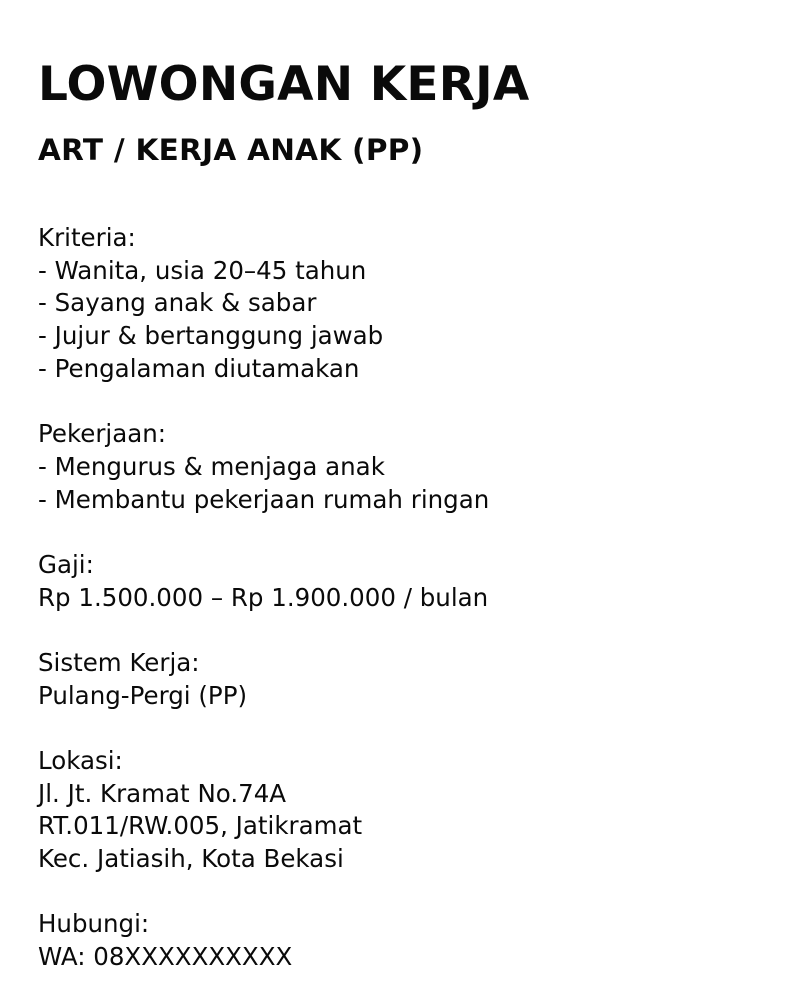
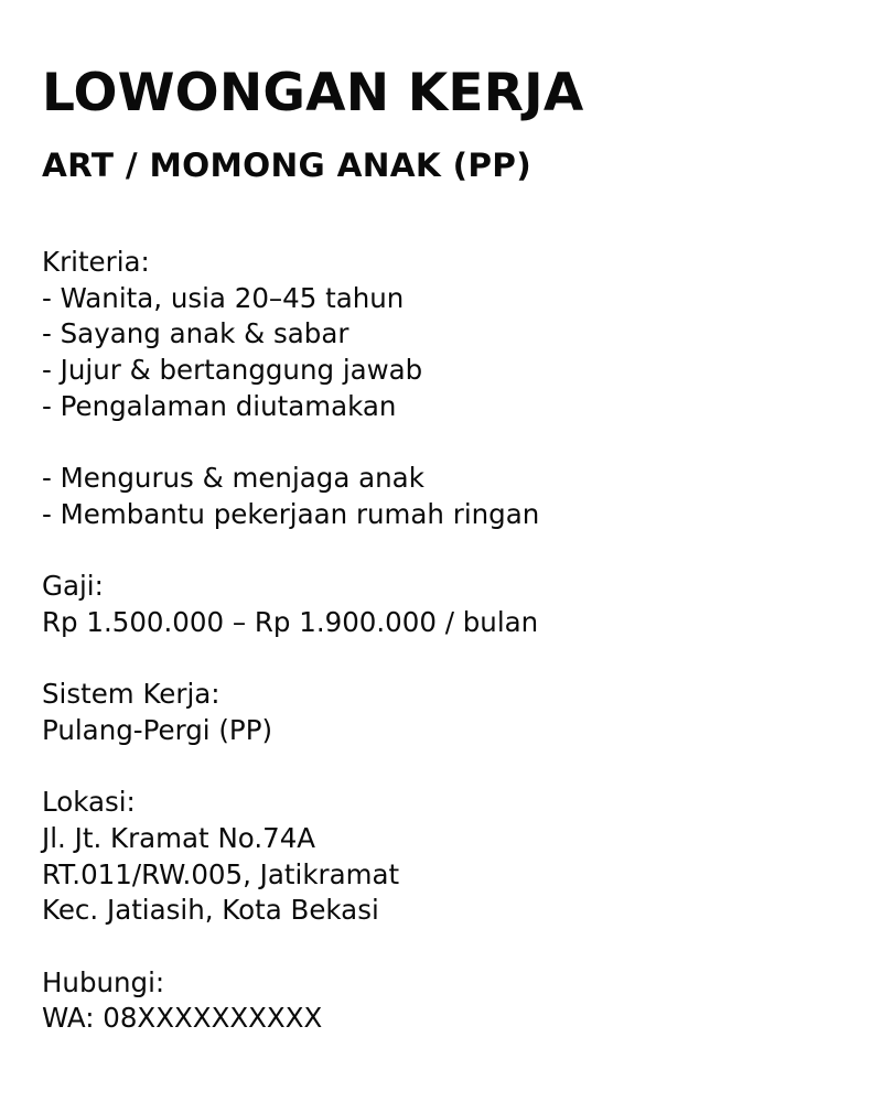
  LOWONGAN KERJA
- ART / KERJA ANAK (PP)
+ ART / MOMONG ANAK (PP)
  Kriteria:
  - Wanita, usia 20–45 tahun
  - Sayang anak & sabar
  - Jujur & bertanggung jawab
  - Pengalaman diutamakan
- Pekerjaan:
  - Mengurus & menjaga anak
  - Membantu pekerjaan rumah ringan
  Gaji:
  Rp 1.500.000 – Rp 1.900.000 / bulan
  Sistem Kerja:
  Pulang-Pergi (PP)
  Lokasi:
  Jl. Jt. Kramat No.74A
  RT.011/RW.005, Jatikramat
  Kec. Jatiasih, Kota Bekasi
  Hubungi:
  WA: 08XXXXXXXXXX
